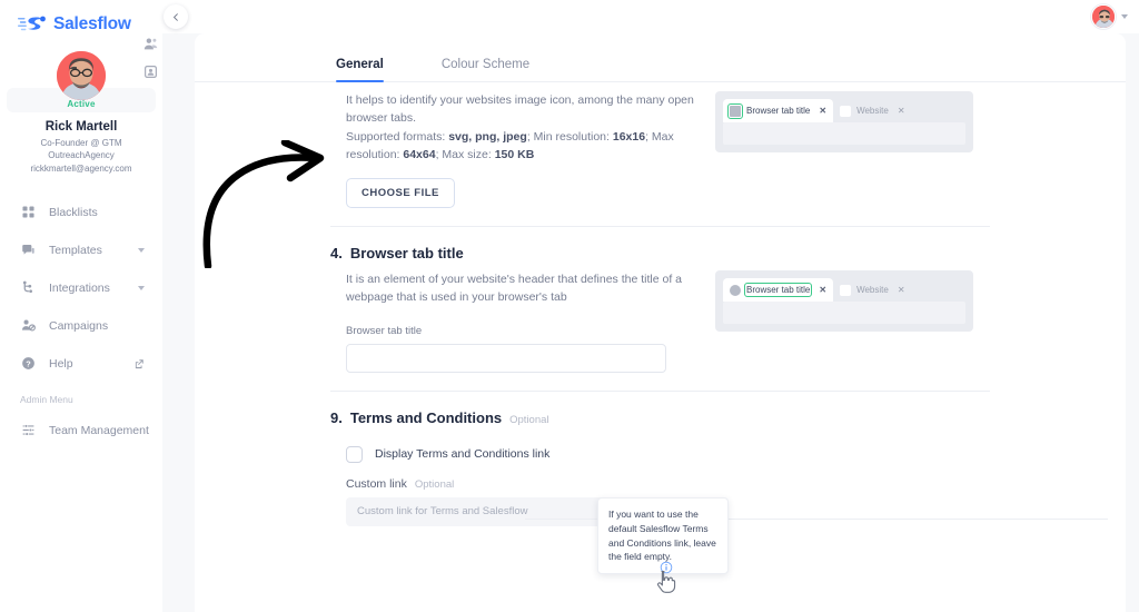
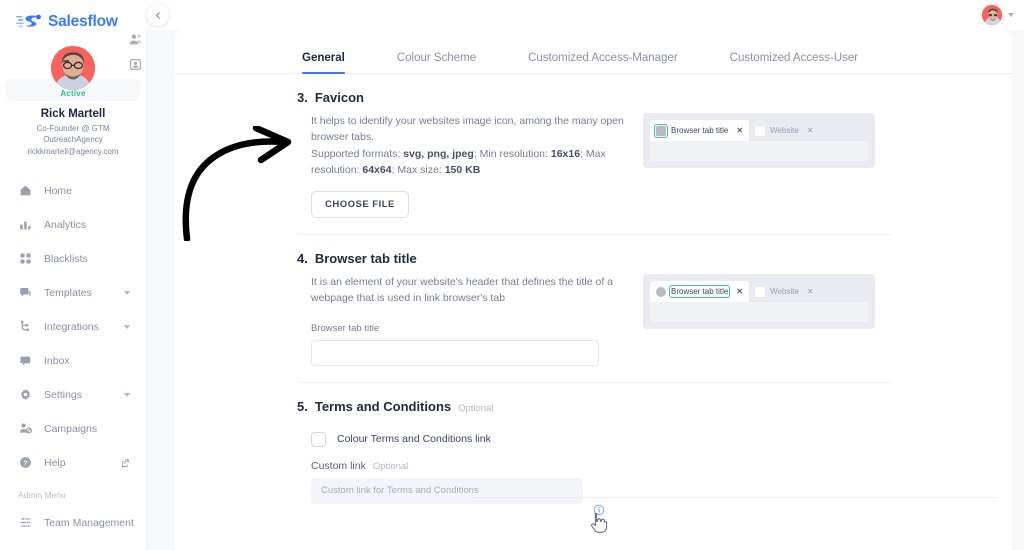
  Salesflow
  Active
  Rick Martell
  Co-Founder @ GTM OutreachAgency
  rickkmartell@agency.com
+ Home
+ Analytics
  Blacklists
  Templates
  Integrations
+ Inbox
+ Settings
  Campaigns
  ?
  Help
  Admin Menu
  Team Management
  General
  Colour Scheme
+ Customized Access-Manager
+ Customized Access-User
+ 3.
+ Favicon
  It helps to identify your websites image icon, among the many open browser tabs.
  Supported formats: svg, png, jpeg; Min resolution: 16x16; Max resolution: 64x64; Max size: 150 KB
  CHOOSE FILE
  Browser tab title
  ✕
  Website
  ✕
  4.
  Browser tab title
- It is an element of your website's header that defines the title of a webpage that is used in your browser's tab
+ It is an element of your website's header that defines the title of a webpage that is used in link browser's tab
  Browser tab title
  Browser tab title
  ✕
  Website
  ✕
- 9.
+ 5.
  Terms and Conditions
  Optional
- Display Terms and Conditions link
+ Colour Terms and Conditions link
  Custom link
  Optional
- Custom link for Terms and Salesflow
+ Custom link for Terms and Conditions
- If you want to use the default Salesflow Terms and Conditions link, leave the field empty.
